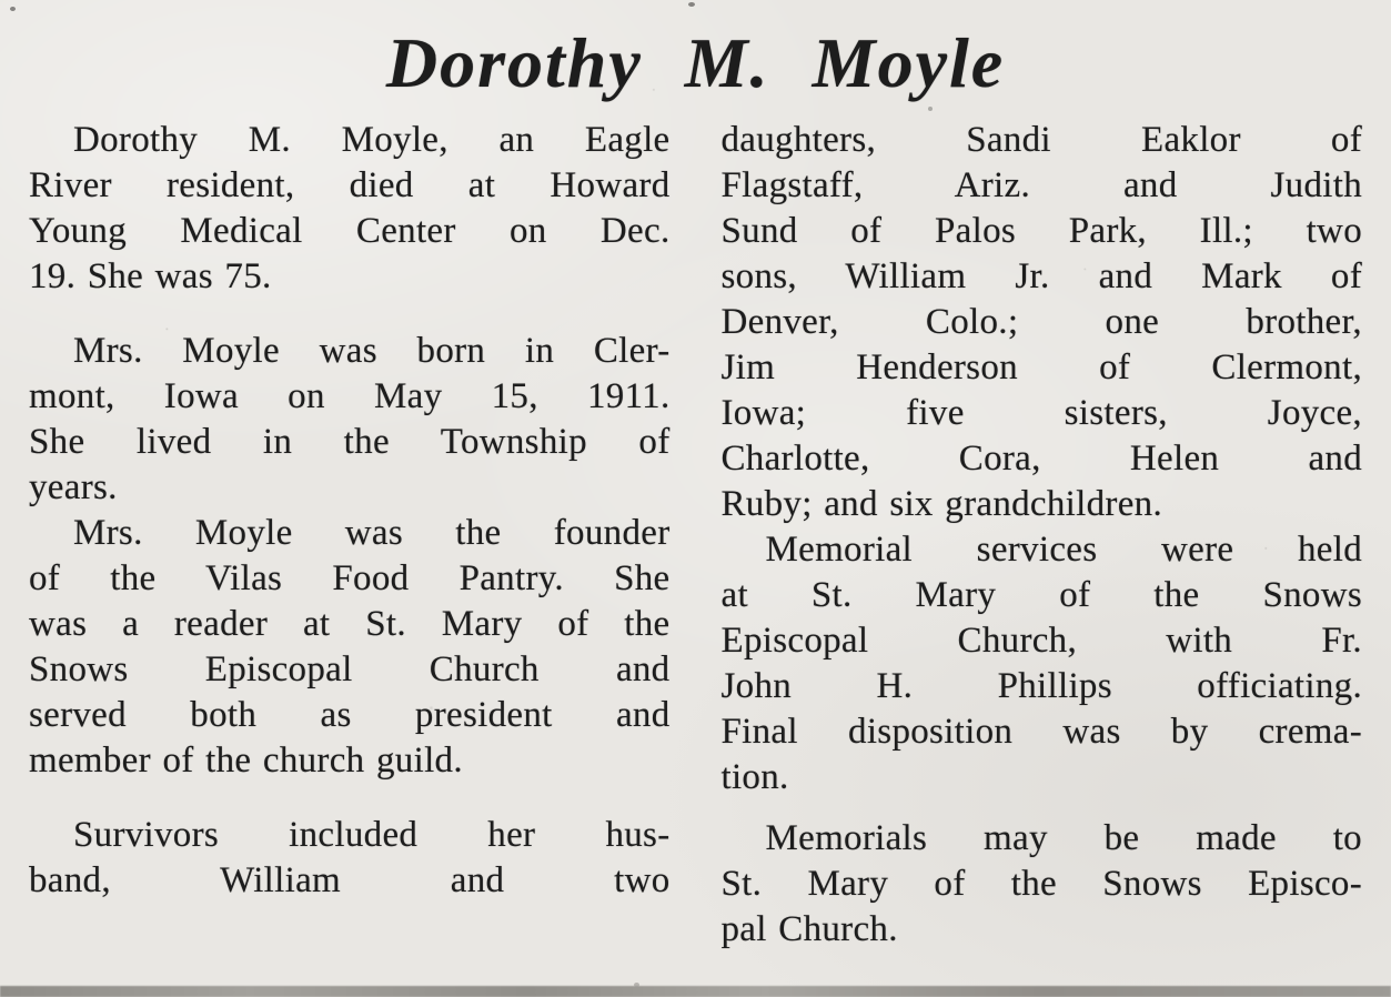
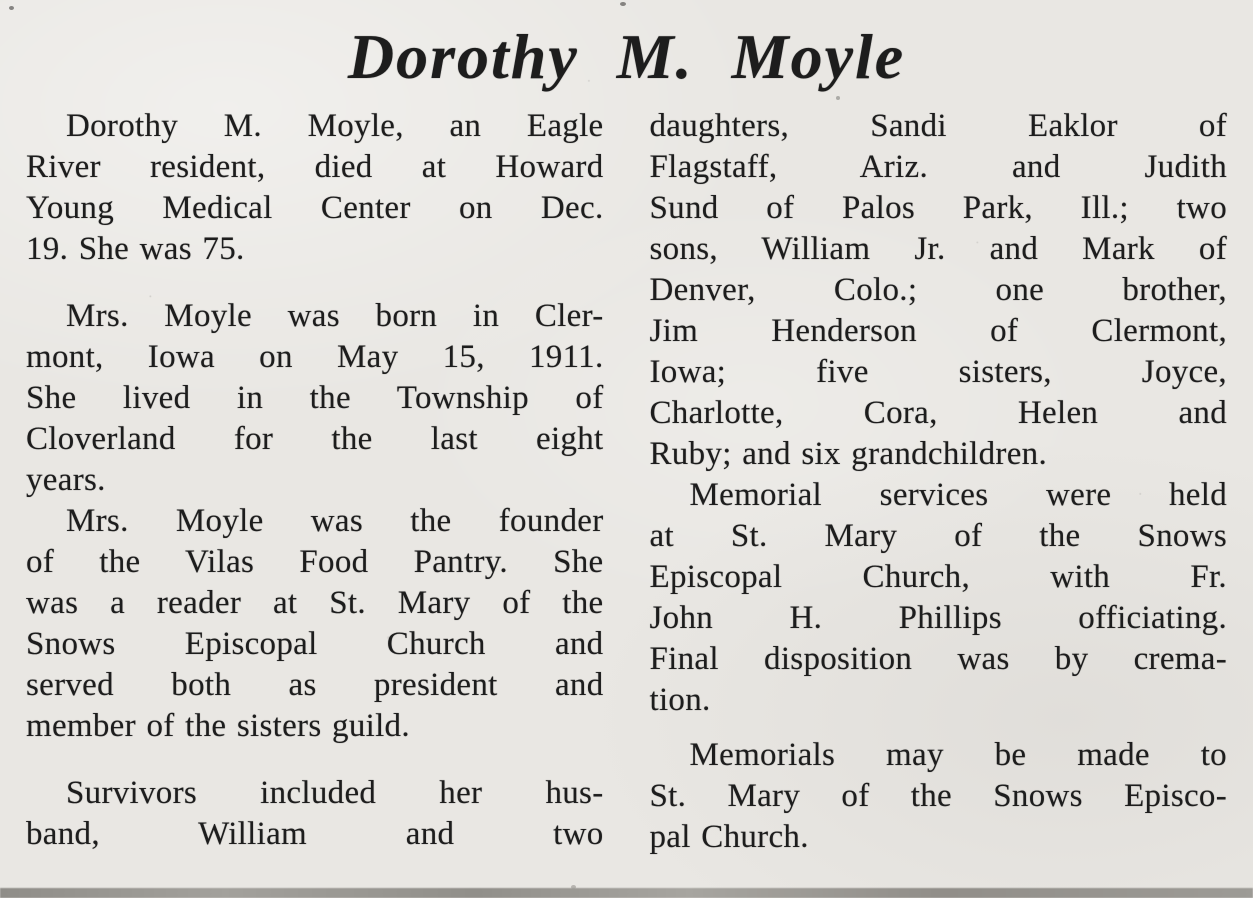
  Dorothy M. Moyle
  Dorothy M. Moyle, an Eagle
  River resident, died at Howard
  Young Medical Center on Dec.
  19. She was 75.
  Mrs. Moyle was born in Cler-
  mont, Iowa on May 15, 1911.
  She lived in the Township of
+ Cloverland for the last eight
  years.
  Mrs. Moyle was the founder
  of the Vilas Food Pantry. She
  was a reader at St. Mary of the
  Snows Episcopal Church and
  served both as president and
- member of the church guild.
+ member of the sisters guild.
  Survivors included her hus-
  band, William and two
  daughters, Sandi Eaklor of
  Flagstaff, Ariz. and Judith
  Sund of Palos Park, Ill.; two
  sons, William Jr. and Mark of
  Denver, Colo.; one brother,
  Jim Henderson of Clermont,
  Iowa; five sisters, Joyce,
  Charlotte, Cora, Helen and
  Ruby; and six grandchildren.
  Memorial services were held
  at St. Mary of the Snows
  Episcopal Church, with Fr.
  John H. Phillips officiating.
  Final disposition was by crema-
  tion.
  Memorials may be made to
  St. Mary of the Snows Episco-
  pal Church.
